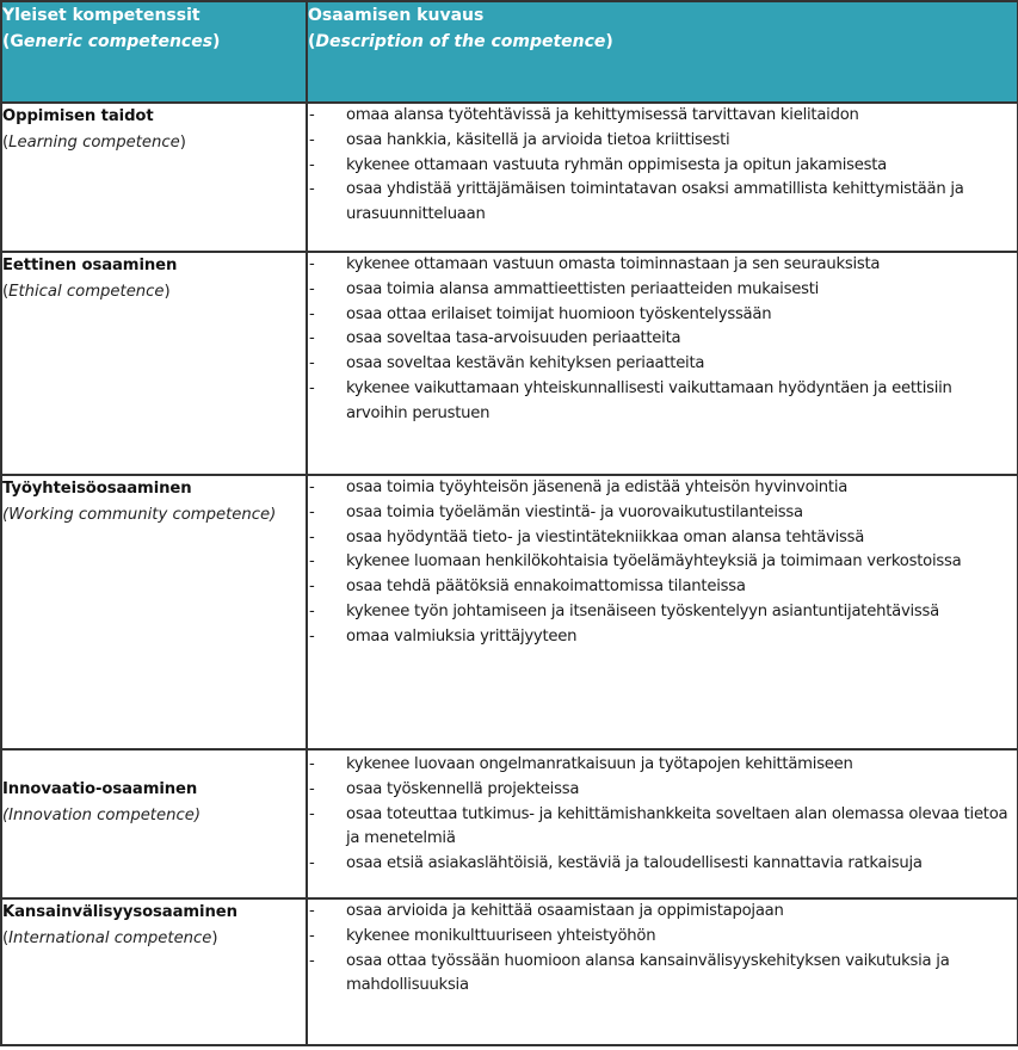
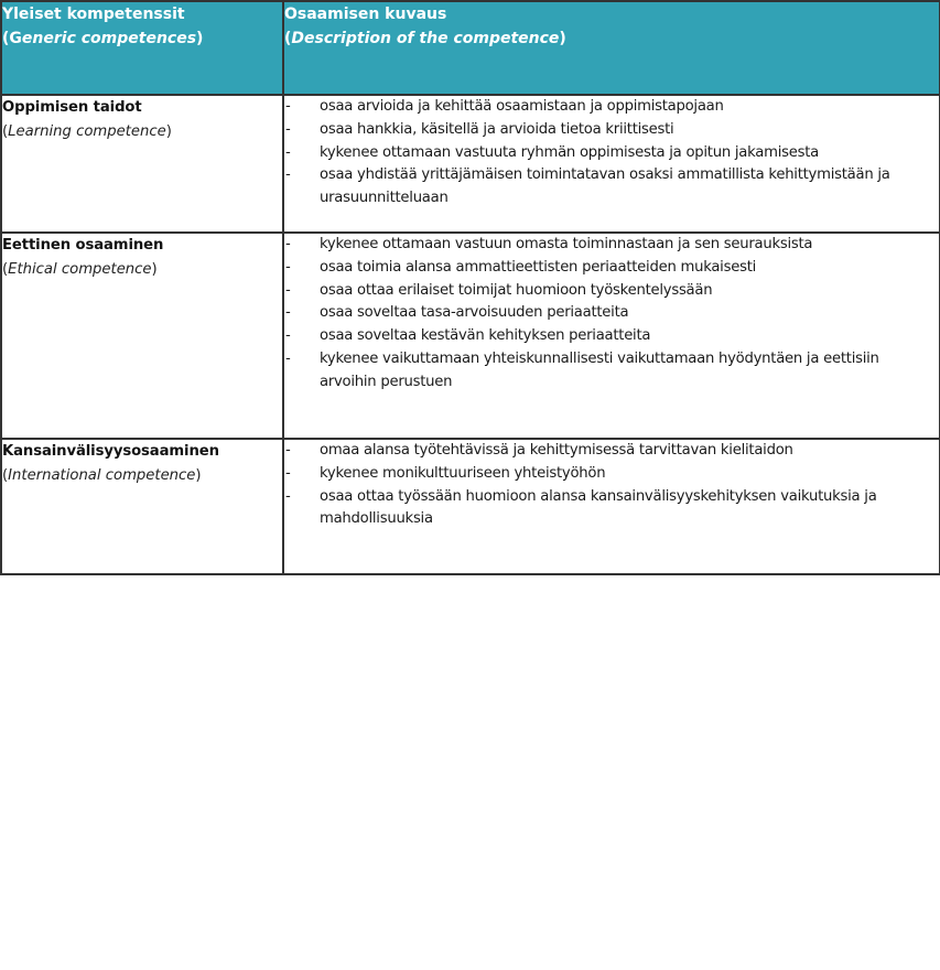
  Yleiset kompetenssit (Generic competences)	Osaamisen kuvaus (Description of the competence)
- Oppimisen taidot(Learning competence)	- omaa alansa työtehtävissä ja kehittymisessä tarvittavan kielitaidon- osaa hankkia, käsitellä ja arvioida tietoa kriittisesti- kykenee ottamaan vastuuta ryhmän oppimisesta ja opitun jakamisesta- osaa yhdistää yrittäjämäisen toimintatavan osaksi ammatillista kehittymistään ja urasuunnitteluaan
+ Oppimisen taidot(Learning competence)	- osaa arvioida ja kehittää osaamistaan ja oppimistapojaan- osaa hankkia, käsitellä ja arvioida tietoa kriittisesti- kykenee ottamaan vastuuta ryhmän oppimisesta ja opitun jakamisesta- osaa yhdistää yrittäjämäisen toimintatavan osaksi ammatillista kehittymistään ja urasuunnitteluaan
  Eettinen osaaminen(Ethical competence)	- kykenee ottamaan vastuun omasta toiminnastaan ja sen seurauksista- osaa toimia alansa ammattieettisten periaatteiden mukaisesti- osaa ottaa erilaiset toimijat huomioon työskentelyssään- osaa soveltaa tasa-arvoisuuden periaatteita- osaa soveltaa kestävän kehityksen periaatteita- kykenee vaikuttamaan yhteiskunnallisesti vaikuttamaan hyödyntäen ja eettisiin arvoihin perustuen
- Työyhteisöosaaminen(Working community competence)	- osaa toimia työyhteisön jäsenenä ja edistää yhteisön hyvinvointia- osaa toimia työelämän viestintä- ja vuorovaikutustilanteissa- osaa hyödyntää tieto- ja viestintätekniikkaa oman alansa tehtävissä- kykenee luomaan henkilökohtaisia työelämäyhteyksiä ja toimimaan verkostoissa- osaa tehdä päätöksiä ennakoimattomissa tilanteissa- kykenee työn johtamiseen ja itsenäiseen työskentelyyn asiantuntijatehtävissä- omaa valmiuksia yrittäjyyteen
- Innovaatio-osaaminen(Innovation competence)	- kykenee luovaan ongelmanratkaisuun ja työtapojen kehittämiseen- osaa työskennellä projekteissa- osaa toteuttaa tutkimus- ja kehittämishankkeita soveltaen alan olemassa olevaa tietoa ja menetelmiä- osaa etsiä asiakaslähtöisiä, kestäviä ja taloudellisesti kannattavia ratkaisuja
- Kansainvälisyysosaaminen(International competence)	- osaa arvioida ja kehittää osaamistaan ja oppimistapojaan- kykenee monikulttuuriseen yhteistyöhön- osaa ottaa työssään huomioon alansa kansainvälisyyskehityksen vaikutuksia ja mahdollisuuksia
+ Kansainvälisyysosaaminen(International competence)	- omaa alansa työtehtävissä ja kehittymisessä tarvittavan kielitaidon- kykenee monikulttuuriseen yhteistyöhön- osaa ottaa työssään huomioon alansa kansainvälisyyskehityksen vaikutuksia ja mahdollisuuksia
